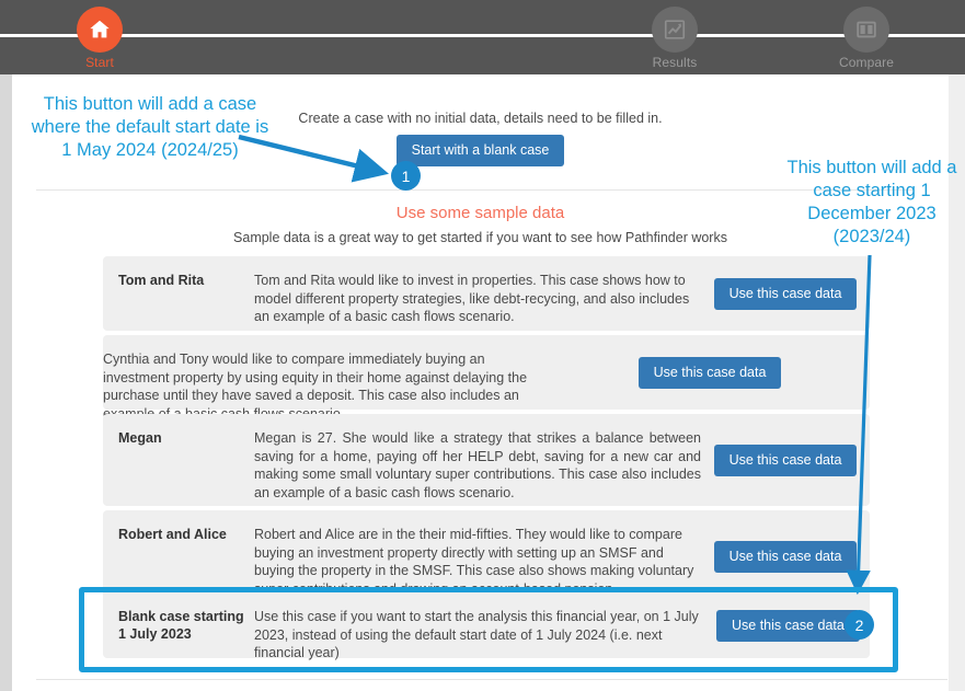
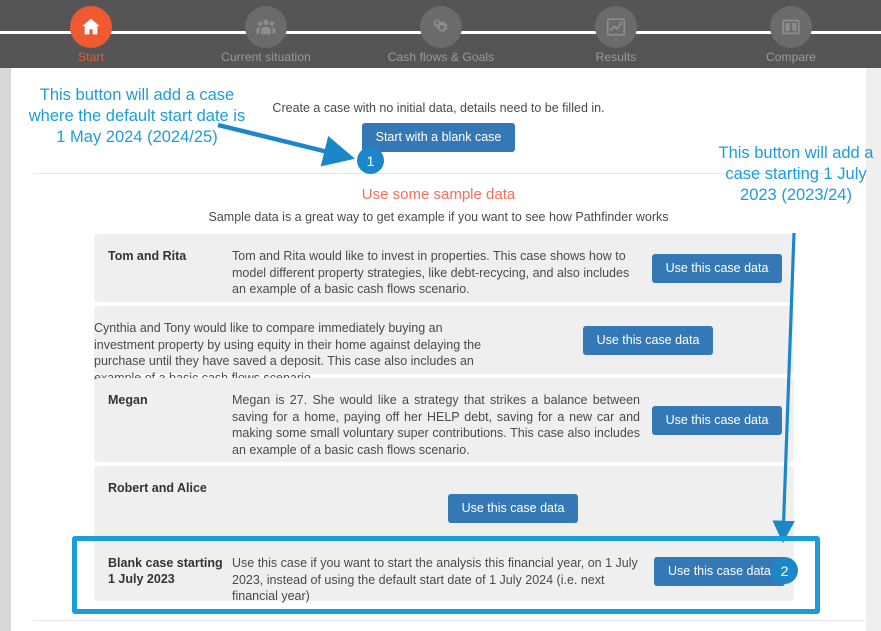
  Start
+ Current situation
+ Cash flows & Goals
  Results
  Compare
  Create a case with no initial data, details need to be filled in.
  Start with a blank case
  Use some sample data
- Sample data is a great way to get started if you want to see how Pathfinder works
+ Sample data is a great way to get example if you want to see how Pathfinder works
  Tom and Rita
  Tom and Rita would like to invest in properties. This case shows how to model different property strategies, like debt-recycing, and also includes an example of a basic cash flows scenario.
  Use this case data
  Cynthia and Tony would like to compare immediately buying an investment property by using equity in their home against delaying the purchase until they have saved a deposit. This case also includes an
  Use this case data
  Megan
  Megan is 27. She would like a strategy that strikes a balance between saving for a home, paying off her HELP debt, saving for a new car and making some small voluntary super contributions. This case also includes an example of a basic cash flows scenario.
  Use this case data
  Robert and Alice
- Robert and Alice are in the their mid-fifties. They would like to compare buying an investment property directly with setting up an SMSF and buying the property in the SMSF. This case also shows making voluntary super contributions and drawing an account-based pension.
  Use this case data
  Blank case starting 1 July 2023
  Use this case if you want to start the analysis this financial year, on 1 July 2023, instead of using the default start date of 1 July 2024 (i.e. next financial year)
  Use this case data
  This button will add a case where the default start date is 1 May 2024 (2024/25)
- This button will add a case starting 1 December 2023 (2023/24)
+ This button will add a case starting 1 July 2023 (2023/24)
  1
  2
